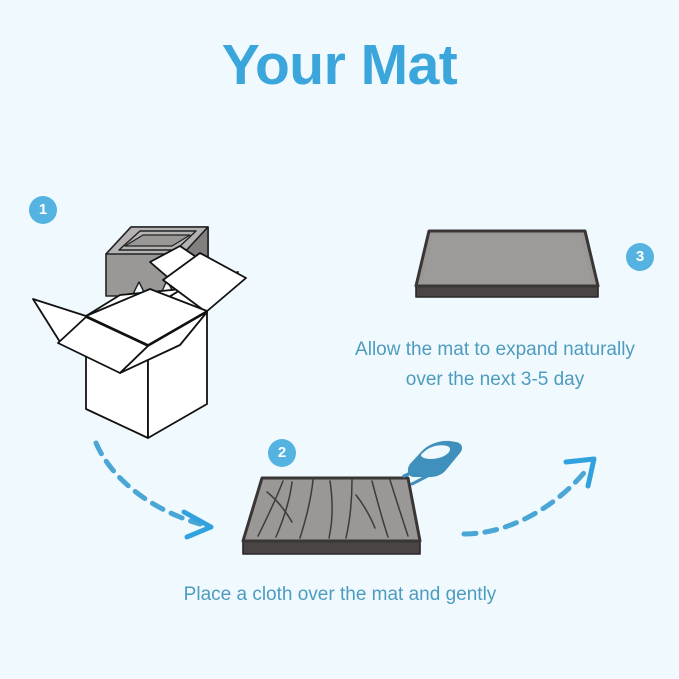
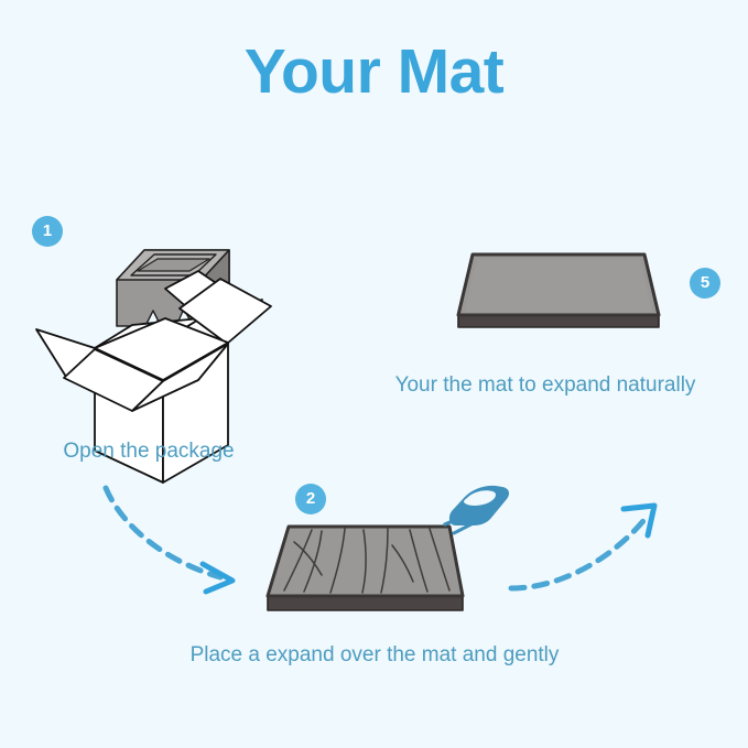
  Your Mat
  1
  2
- 3
+ 5
+ Open the package
- Allow the mat to expand naturally
+ Your the mat to expand naturally
- over the next 3-5 day
- Place a cloth over the mat and gently
+ Place a expand over the mat and gently
